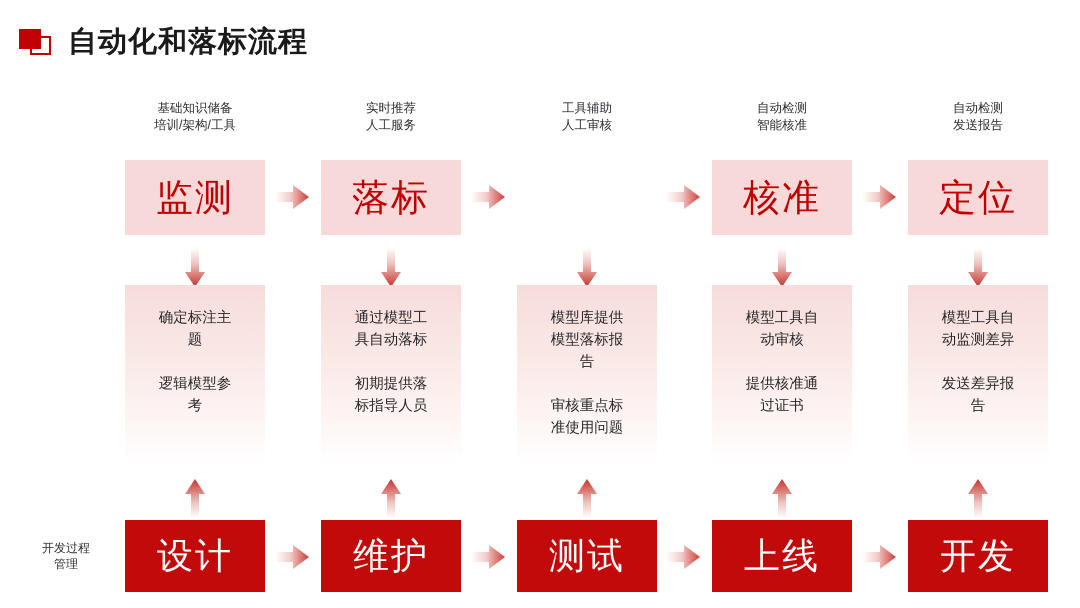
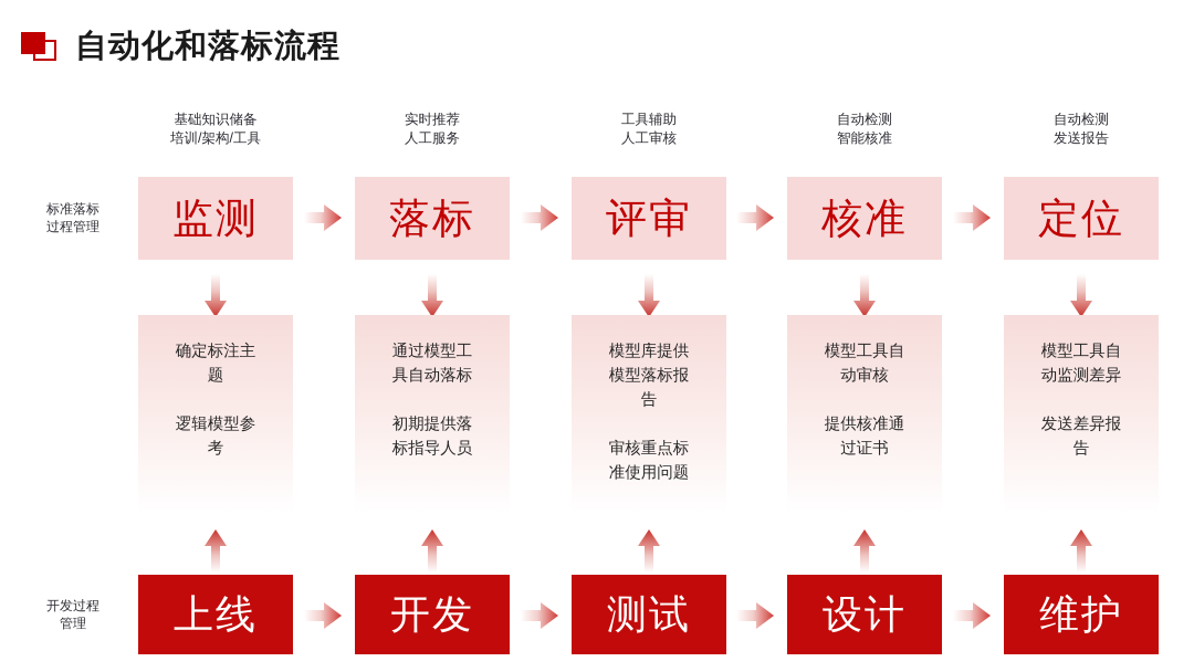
  自动化和落标流程
+ 标准落标
+ 过程管理
  开发过程
  管理
  基础知识储备
  培训/架构/工具
  实时推荐
  人工服务
  工具辅助
  人工审核
  自动检测
  智能核准
  自动检测
  发送报告
  监测
  落标
+ 评审
  核准
  定位
  确定标注主
  题
  逻辑模型参
  考
  通过模型工
  具自动落标
  初期提供落
  标指导人员
  模型库提供
  模型落标报
  告
  审核重点标
  准使用问题
  模型工具自
  动审核
  提供核准通
  过证书
  模型工具自
  动监测差异
  发送差异报
  告
- 设计
+ 上线
- 维护
+ 开发
  测试
- 上线
+ 设计
- 开发
+ 维护
